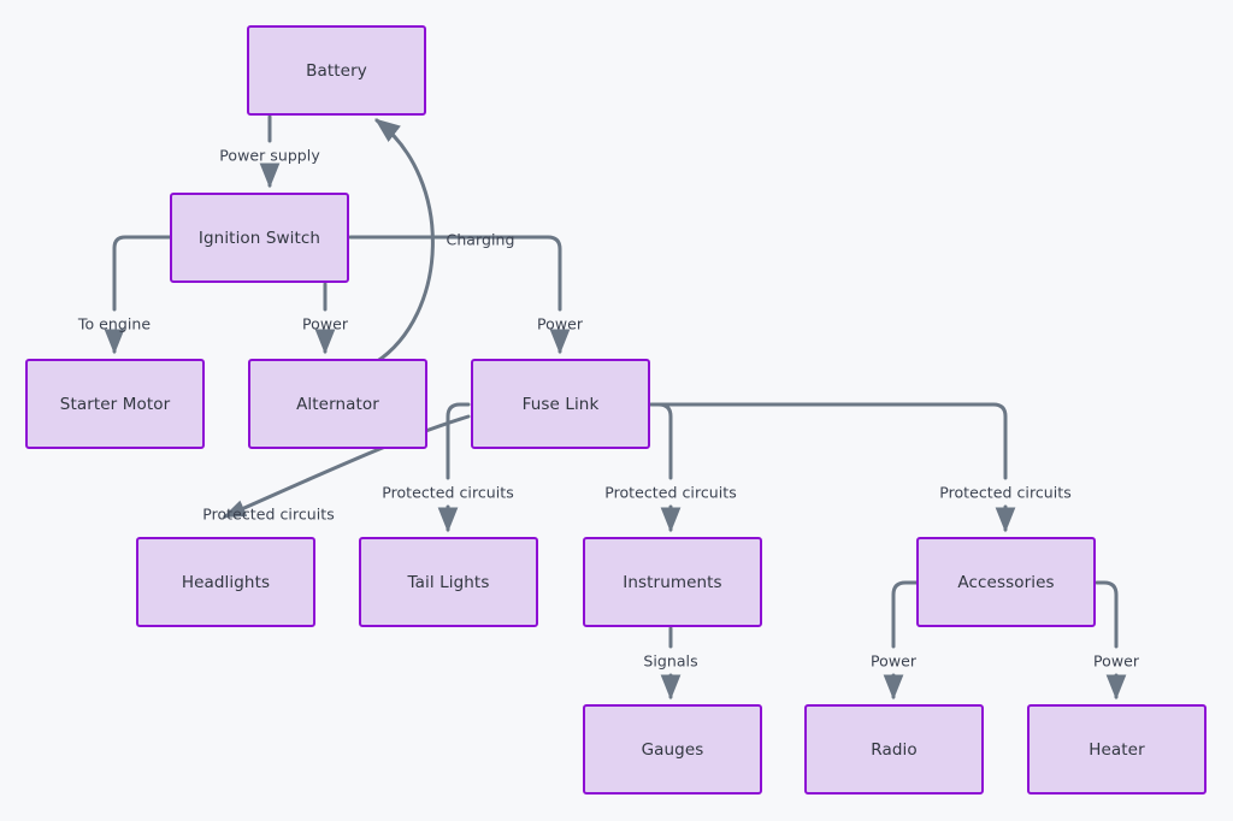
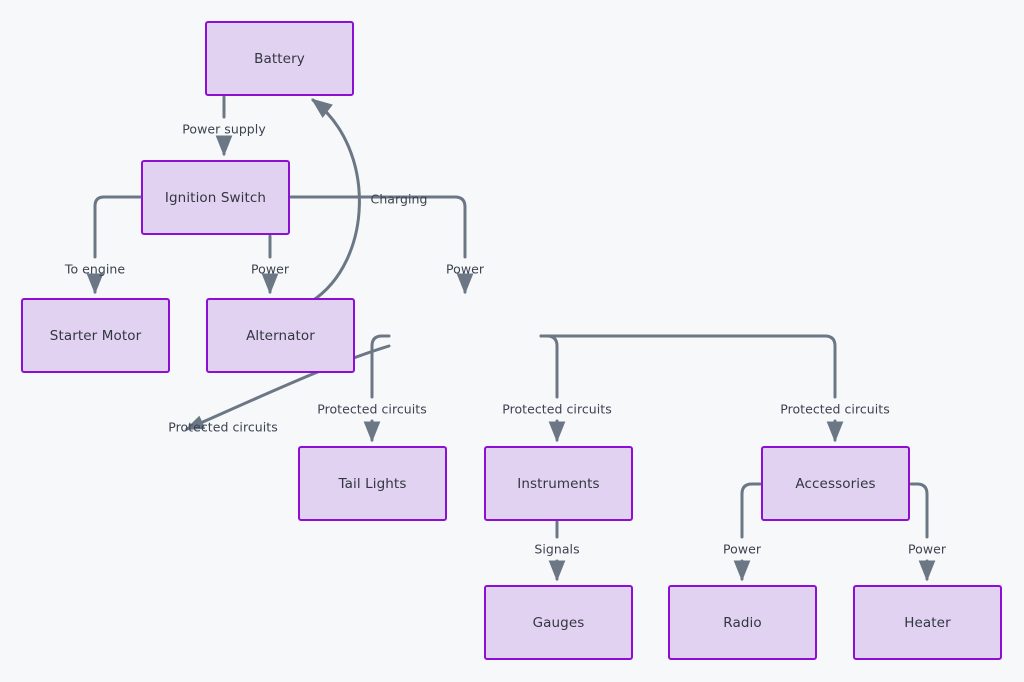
  Battery
  Ignition Switch
  Starter Motor
  Alternator
- Fuse Link
- Headlights
  Tail Lights
  Instruments
  Accessories
  Gauges
  Radio
  Heater
  Power supply
  To engine
  Power
  Power
  Charging
  Protected circuits
  Protected circuits
  Protected circuits
  Protected circuits
  Signals
  Power
  Power
